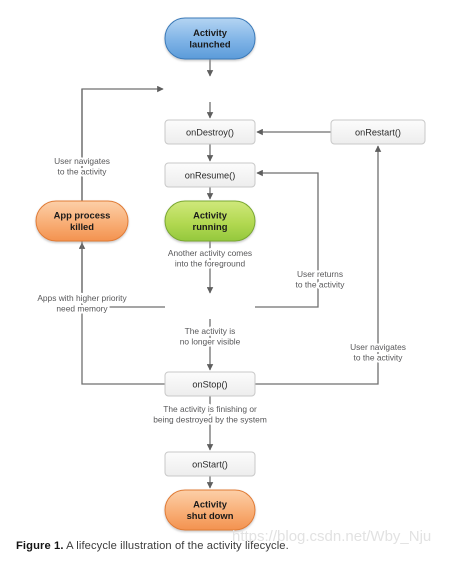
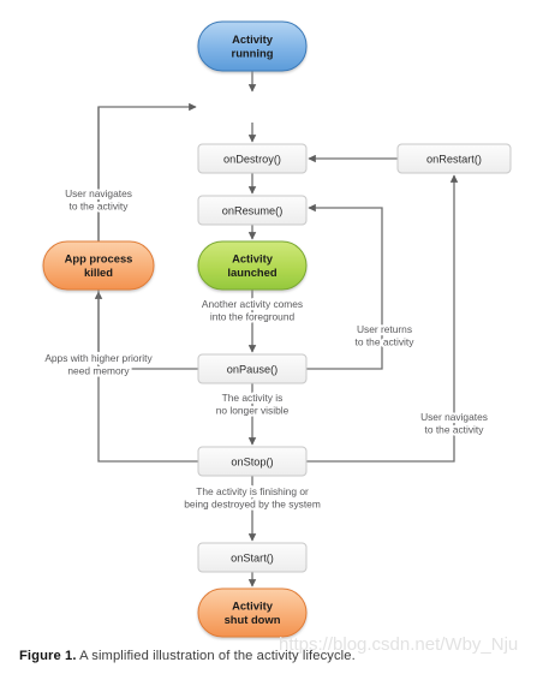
  Activity
- launched
+ running
  onDestroy()
  onRestart()
  onResume()
  App process
  killed
  Activity
- running
+ launched
+ onPause()
  onStop()
  onStart()
  Activity
  shut down
  User navigates
  to the activity
  Another activity comes
  into the foreground
  User returns
  to the activity
  Apps with higher priority
  need memory
  The activity is
  no longer visible
  User navigates
  to the activity
  The activity is finishing or
  being destroyed by the system
- Figure 1. A lifecycle illustration of the activity lifecycle.
+ Figure 1. A simplified illustration of the activity lifecycle.
  https://blog.csdn.net/Wby_Nju
